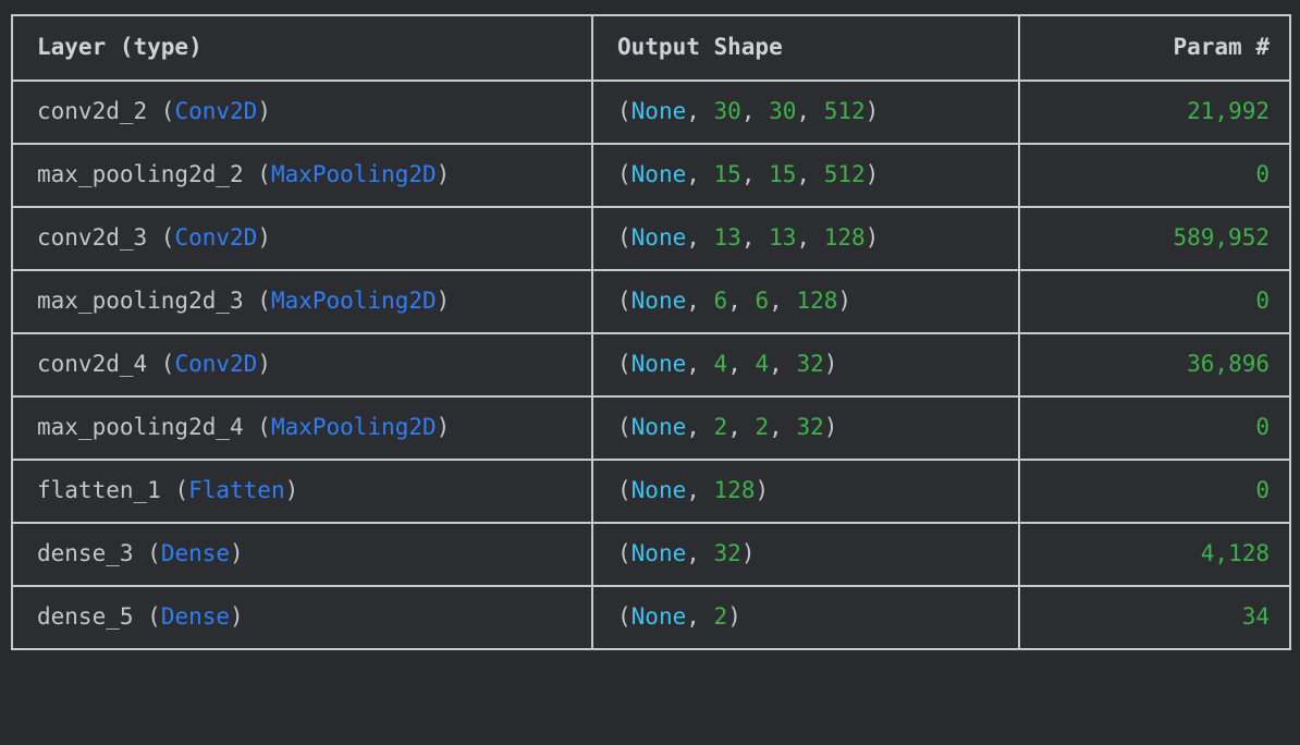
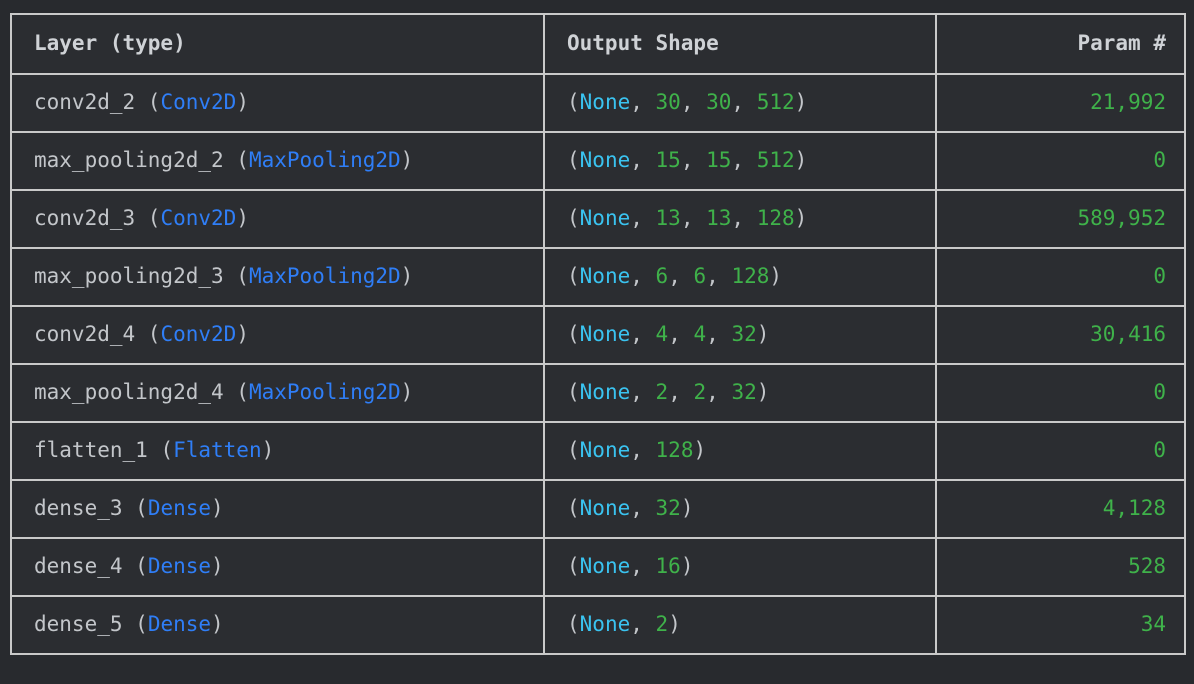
  Layer (type)	Output Shape	Param #
  conv2d_2 (Conv2D)	(None, 30, 30, 512)	21,992
  max_pooling2d_2 (MaxPooling2D)	(None, 15, 15, 512)	0
  conv2d_3 (Conv2D)	(None, 13, 13, 128)	589,952
  max_pooling2d_3 (MaxPooling2D)	(None, 6, 6, 128)	0
- conv2d_4 (Conv2D)	(None, 4, 4, 32)	36,896
+ conv2d_4 (Conv2D)	(None, 4, 4, 32)	30,416
  max_pooling2d_4 (MaxPooling2D)	(None, 2, 2, 32)	0
  flatten_1 (Flatten)	(None, 128)	0
  dense_3 (Dense)	(None, 32)	4,128
+ dense_4 (Dense)	(None, 16)	528
  dense_5 (Dense)	(None, 2)	34
